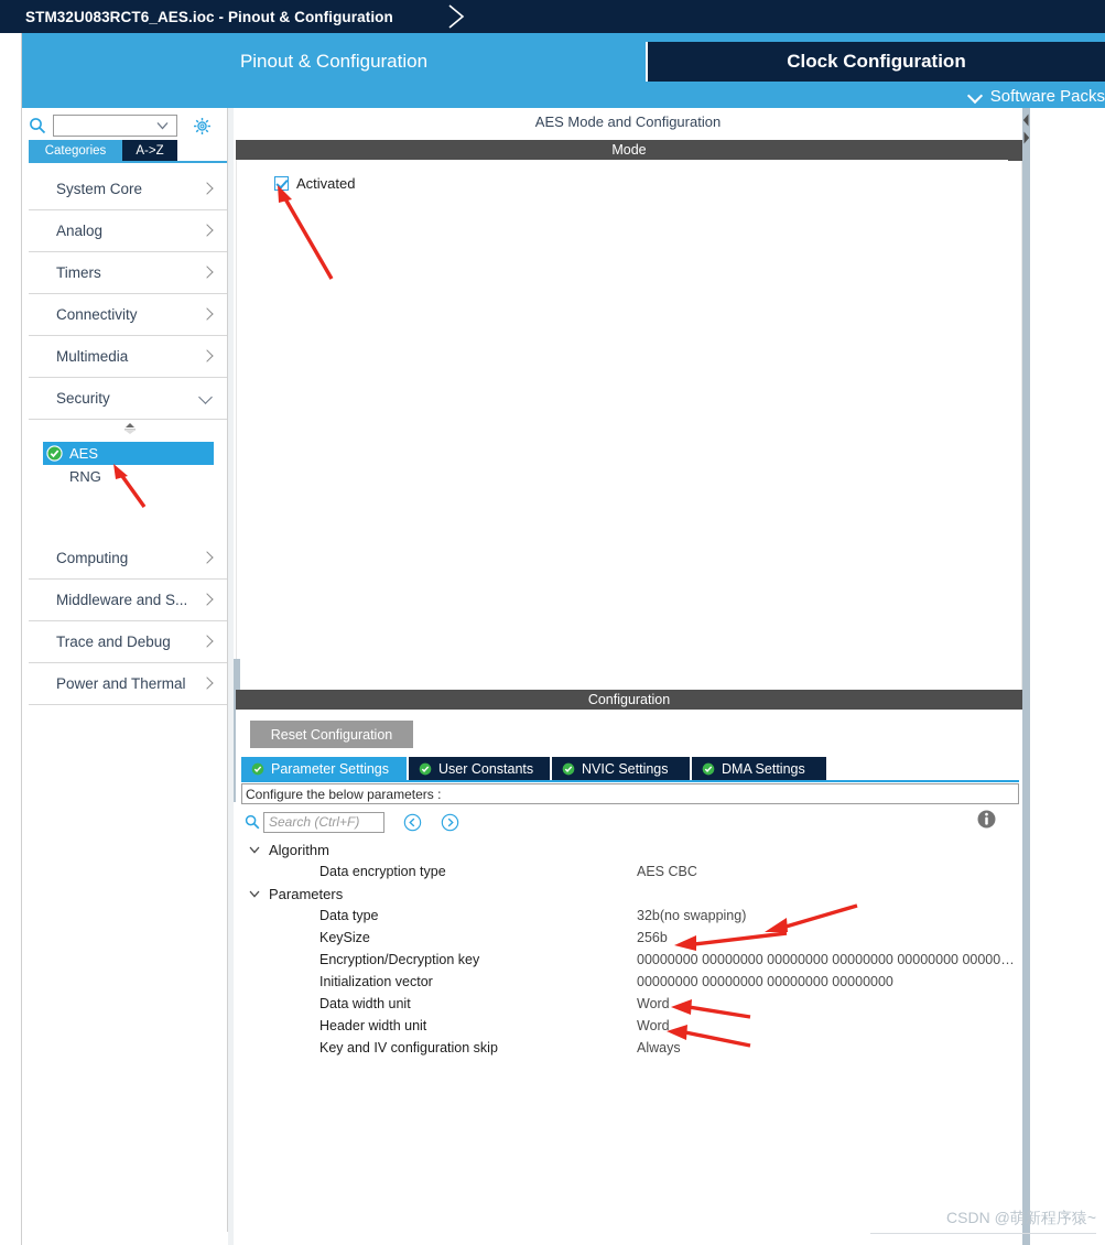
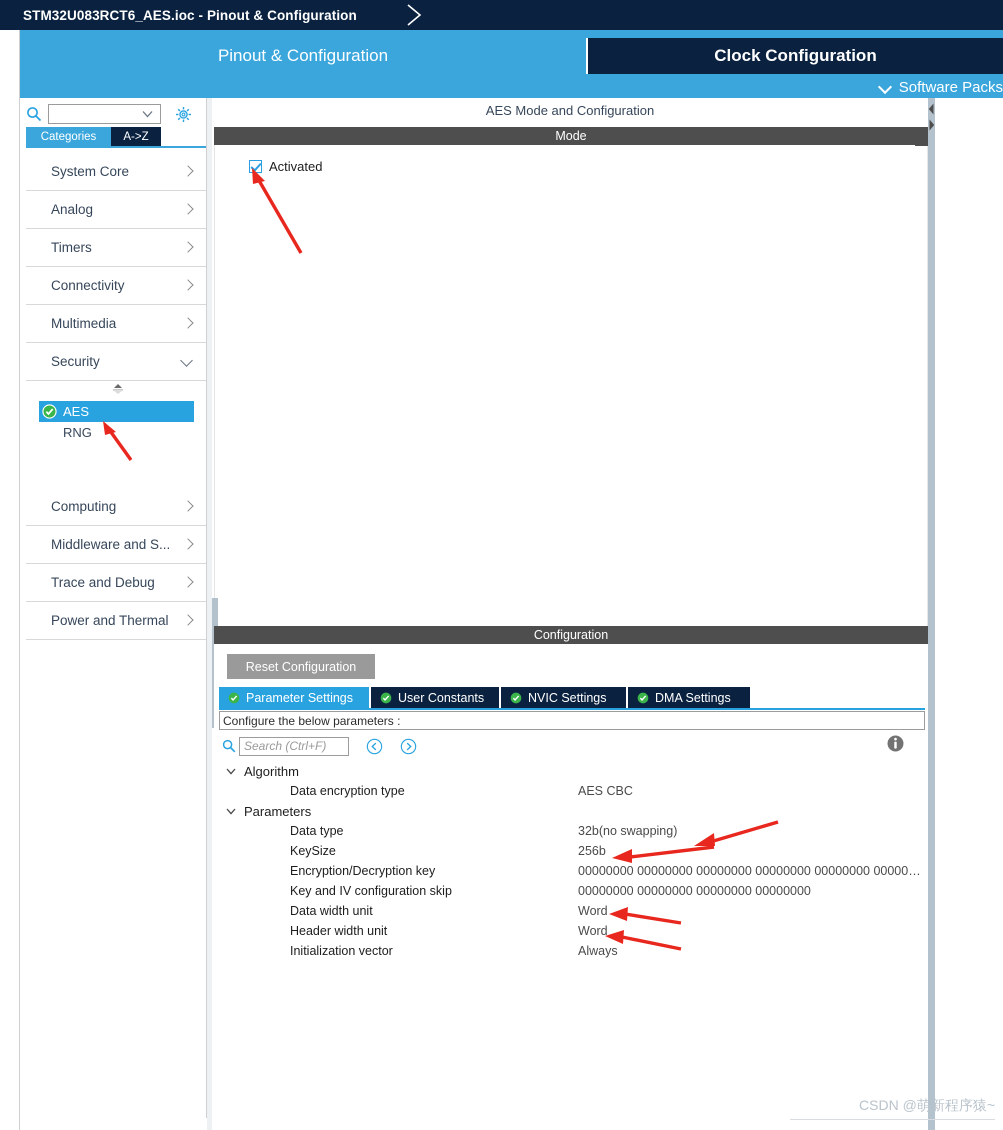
  STM32U083RCT6_AES.ioc - Pinout & Configuration
  Pinout & Configuration
  Clock Configuration
  Software Packs
  Categories
  A->Z
  System Core
  Analog
  Timers
  Connectivity
  Multimedia
  Security
  AES
  RNG
  Computing
  Middleware and S...
  Trace and Debug
  Power and Thermal
  AES Mode and Configuration
  Mode
  Activated
  Configuration
  Reset Configuration
  Parameter Settings
  User Constants
  NVIC Settings
  DMA Settings
  Configure the below parameters :
  Search (Ctrl+F)
  Algorithm
  Data encryption type
  AES CBC
  Parameters
  Data type
  32b(no swapping)
  KeySize
  256b
  Encryption/Decryption key
  00000000 00000000 00000000 00000000 00000000 00000…
- Initialization vector
+ Key and IV configuration skip
  00000000 00000000 00000000 00000000
  Data width unit
  Word
  Header width unit
  Word
- Key and IV configuration skip
+ Initialization vector
  Always
  CSDN @萌新程序猿~
